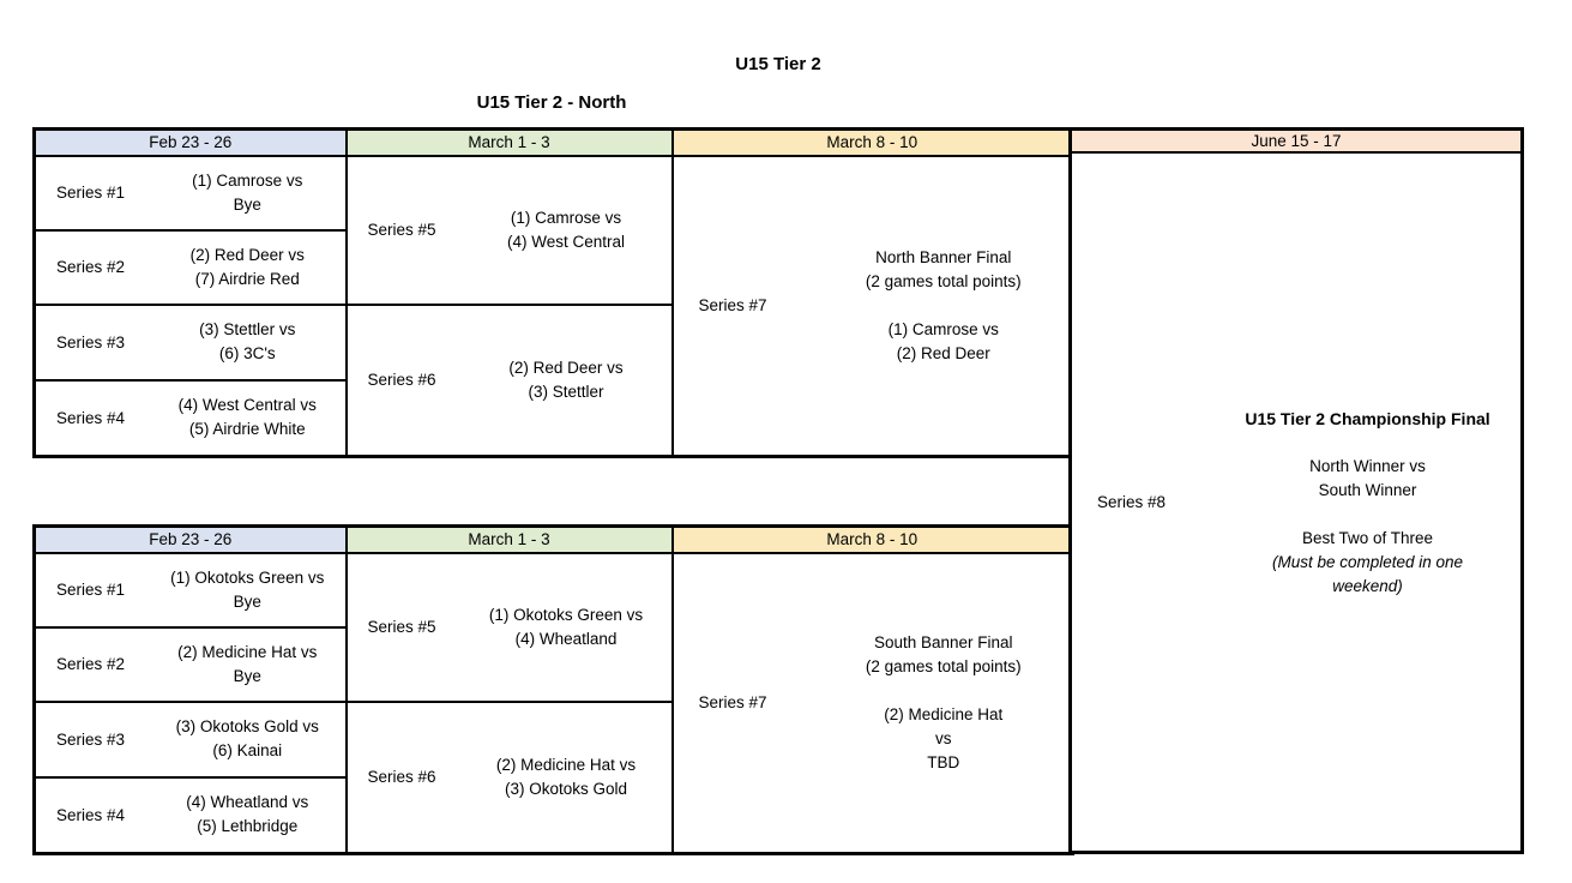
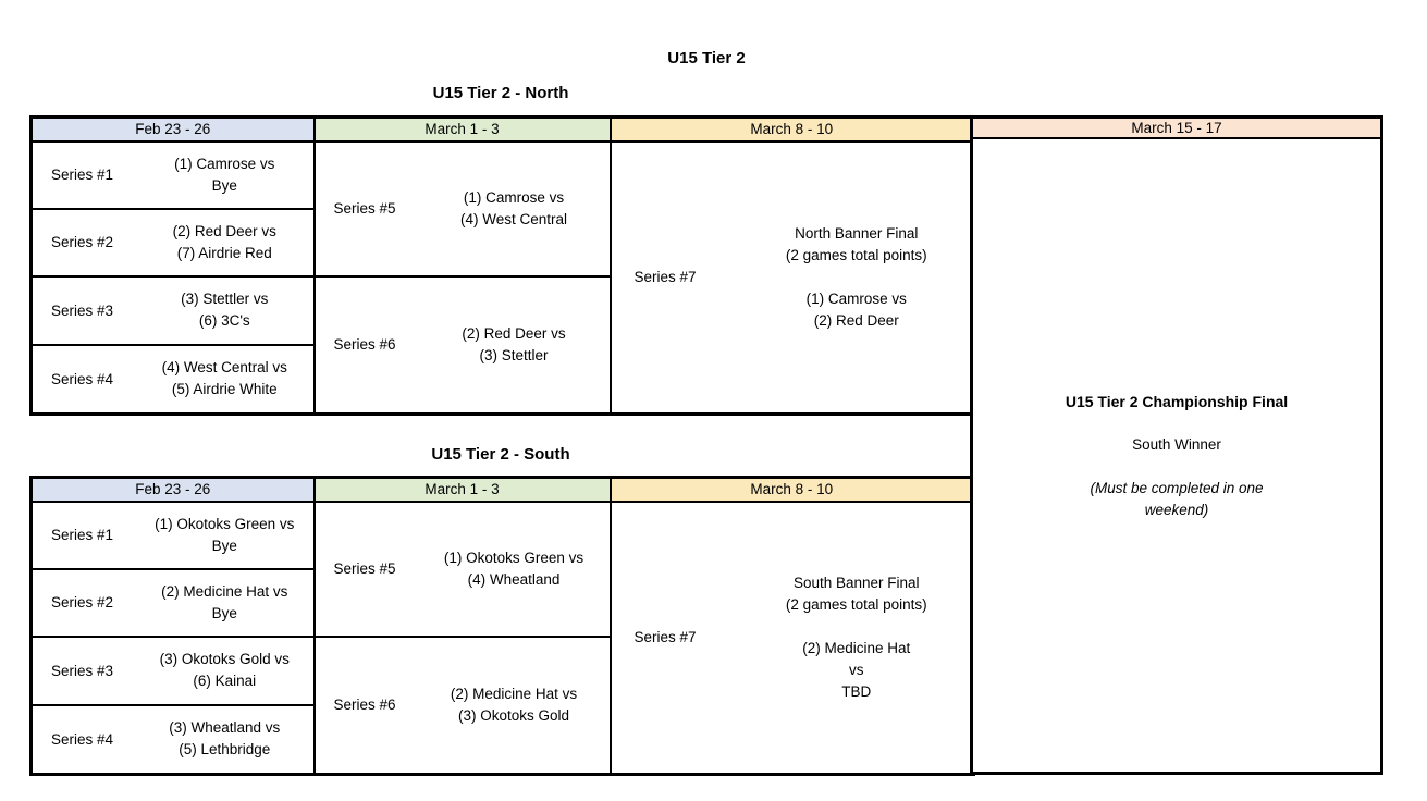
  U15 Tier 2
  U15 Tier 2 - North
  Feb 23 - 26	March 1 - 3	March 8 - 10
  Series #1 (1) Camrose vs Bye	Series #5 (1) Camrose vs (4) West Central	Series #7 North Banner Final (2 games total points) (1) Camrose vs (2) Red Deer
  Series #2 (2) Red Deer vs (7) Airdrie Red
  Series #3 (3) Stettler vs (6) 3C's	Series #6 (2) Red Deer vs (3) Stettler
  Series #4 (4) West Central vs (5) Airdrie White
+ U15 Tier 2 - South
  Feb 23 - 26	March 1 - 3	March 8 - 10
  Series #1 (1) Okotoks Green vs Bye	Series #5 (1) Okotoks Green vs (4) Wheatland	Series #7 South Banner Final (2 games total points) (2) Medicine Hat vs TBD
  Series #2 (2) Medicine Hat vs Bye
  Series #3 (3) Okotoks Gold vs (6) Kainai	Series #6 (2) Medicine Hat vs (3) Okotoks Gold
- Series #4 (4) Wheatland vs (5) Lethbridge
+ Series #4 (3) Wheatland vs (5) Lethbridge
- June 15 - 17
+ March 15 - 17
- Series #8
  U15 Tier 2 Championship Final
- North Winner vs
  South Winner
- Best Two of Three
  (Must be completed in one weekend)
